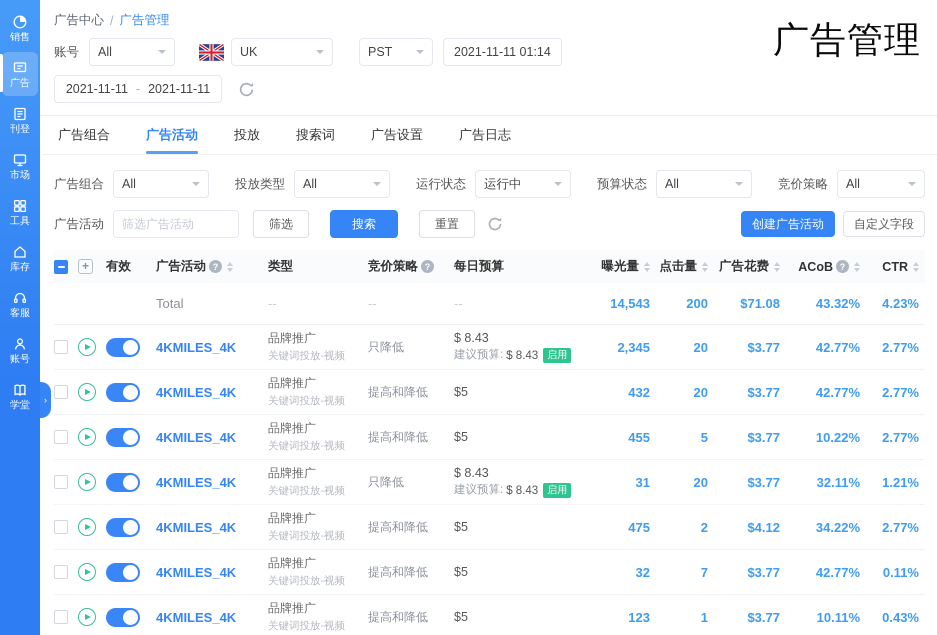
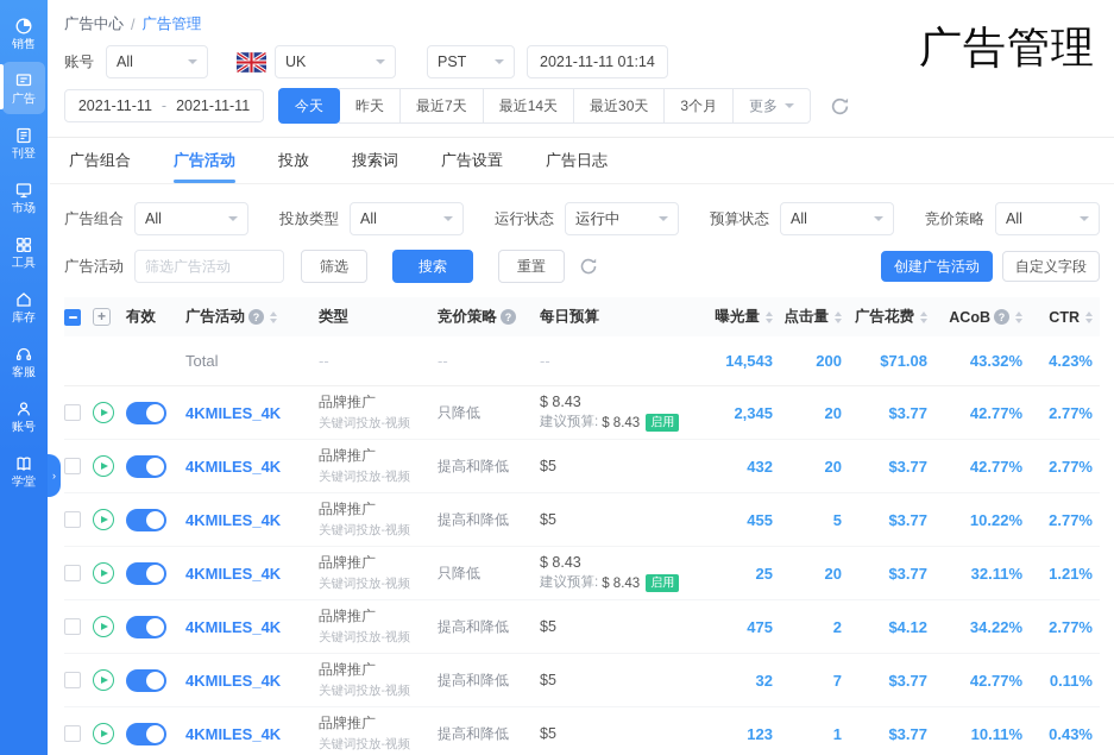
  销售
  广告
  刊登
  市场
  工具
  库存
  客服
  账号
  学堂
  ›
  广告管理
  广告中心
  /
  广告管理
  账号
  All
  UK
  PST
  2021-11-11 01:14
  2021-11-11
  -
  2021-11-11
+ 今天
+ 昨天
+ 最近7天
+ 最近14天
+ 最近30天
+ 3个月
+ 更多
  广告组合
  广告活动
  投放
  搜索词
  广告设置
  广告日志
  广告组合
  All
  投放类型
  All
  运行状态
  运行中
  预算状态
  All
  竞价策略
  All
  广告活动
  筛选广告活动
  筛选
  搜索
  重置
  创建广告活动
  自定义字段
  +
  有效
  广告活动
  ?
  类型
  竞价策略
  ?
  每日预算
  曝光量
  点击量
  广告花费
  ACoB
  ?
  CTR
  Total
  --
  --
  --
  14,543
  200
  $71.08
  43.32%
  4.23%
  4KMILES_4K
  品牌推广
  关键词投放-视频
  只降低
  $ 8.43
  建议预算:
  $ 8.43
  启用
  2,345
  20
  $3.77
  42.77%
  2.77%
  4KMILES_4K
  品牌推广
  关键词投放-视频
  提高和降低
  $5
  432
  20
  $3.77
  42.77%
  2.77%
  4KMILES_4K
  品牌推广
  关键词投放-视频
  提高和降低
  $5
  455
  5
  $3.77
  10.22%
  2.77%
  4KMILES_4K
  品牌推广
  关键词投放-视频
  只降低
  $ 8.43
  建议预算:
  $ 8.43
  启用
- 31
+ 25
  20
  $3.77
  32.11%
  1.21%
  4KMILES_4K
  品牌推广
  关键词投放-视频
  提高和降低
  $5
  475
  2
  $4.12
  34.22%
  2.77%
  4KMILES_4K
  品牌推广
  关键词投放-视频
  提高和降低
  $5
  32
  7
  $3.77
  42.77%
  0.11%
  4KMILES_4K
  品牌推广
  关键词投放-视频
  提高和降低
  $5
  123
  1
  $3.77
  10.11%
  0.43%
